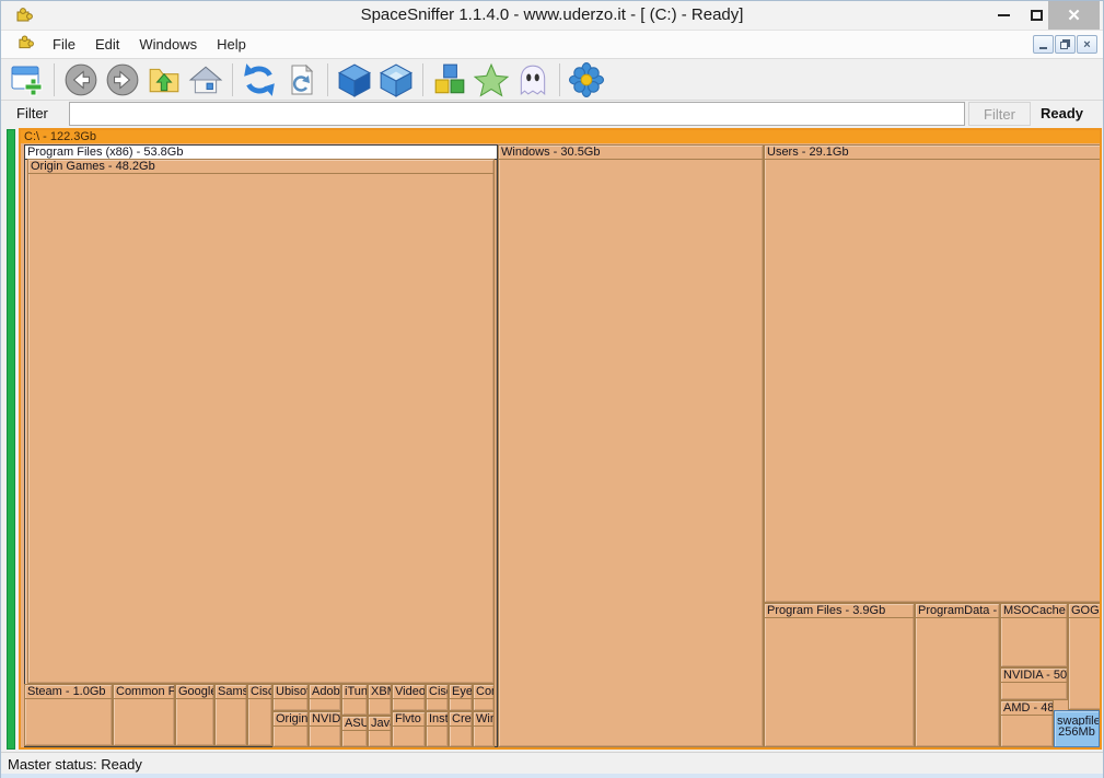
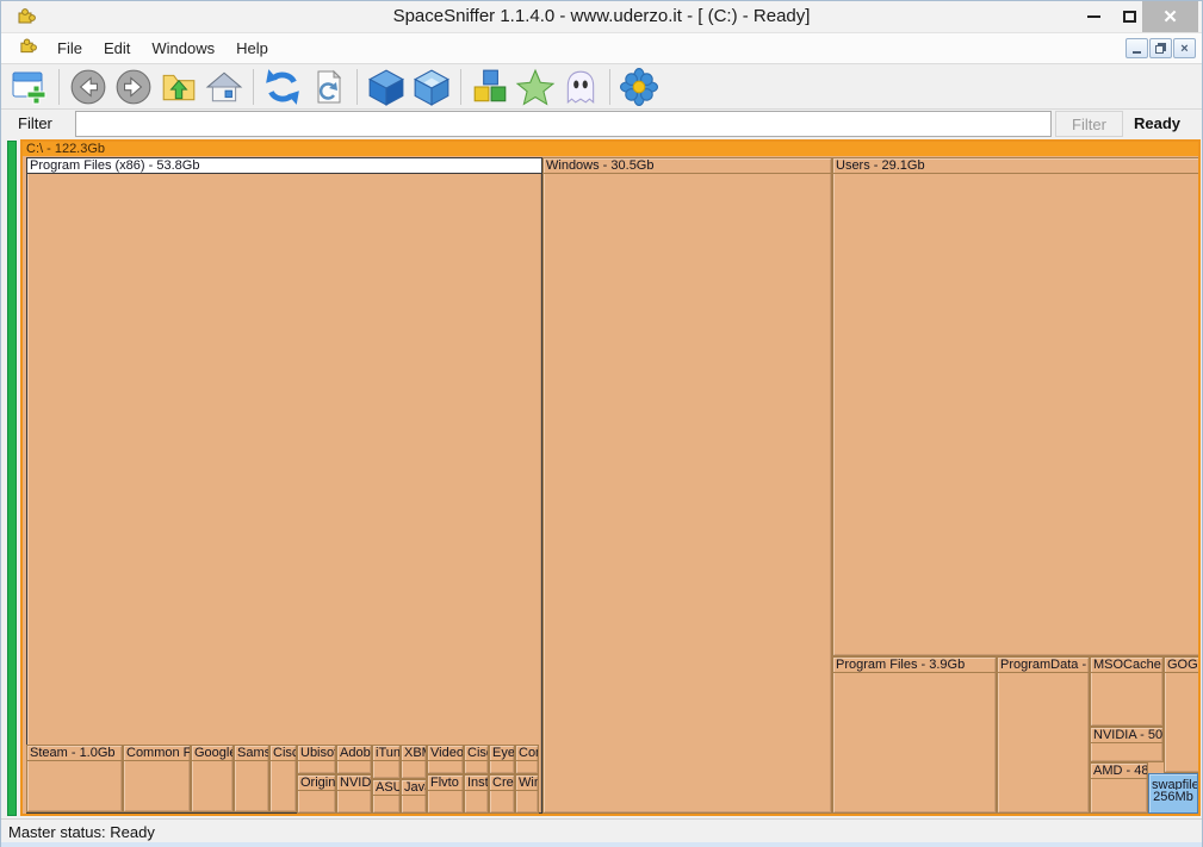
  SpaceSniffer 1.1.4.0 - www.uderzo.it - [ (C:) - Ready]
  ✕
  File
  Edit
  Windows
  Help
  ×
  Filter
  Filter
  Ready
  C:\ - 122.3Gb
  Program Files (x86) - 53.8Gb
- Origin Games - 48.2Gb
  Windows - 30.5Gb
  Users - 29.1Gb
  Steam - 1.0Gb
  Googl
  Sams
  Cisc
  Ubiso
  Adob
  iTun
  Video
  Cis
  Eye
  Origin
  NVID
  ASU
  Jav
  Flvto
  Inst
  Cre
  Win
  Program Files - 3.9Gb
  ProgramData -
  MSOCache
  GOG
  NVIDIA - 50
  AMD - 48
  swapfile
  256Mb
  Master status: Ready
